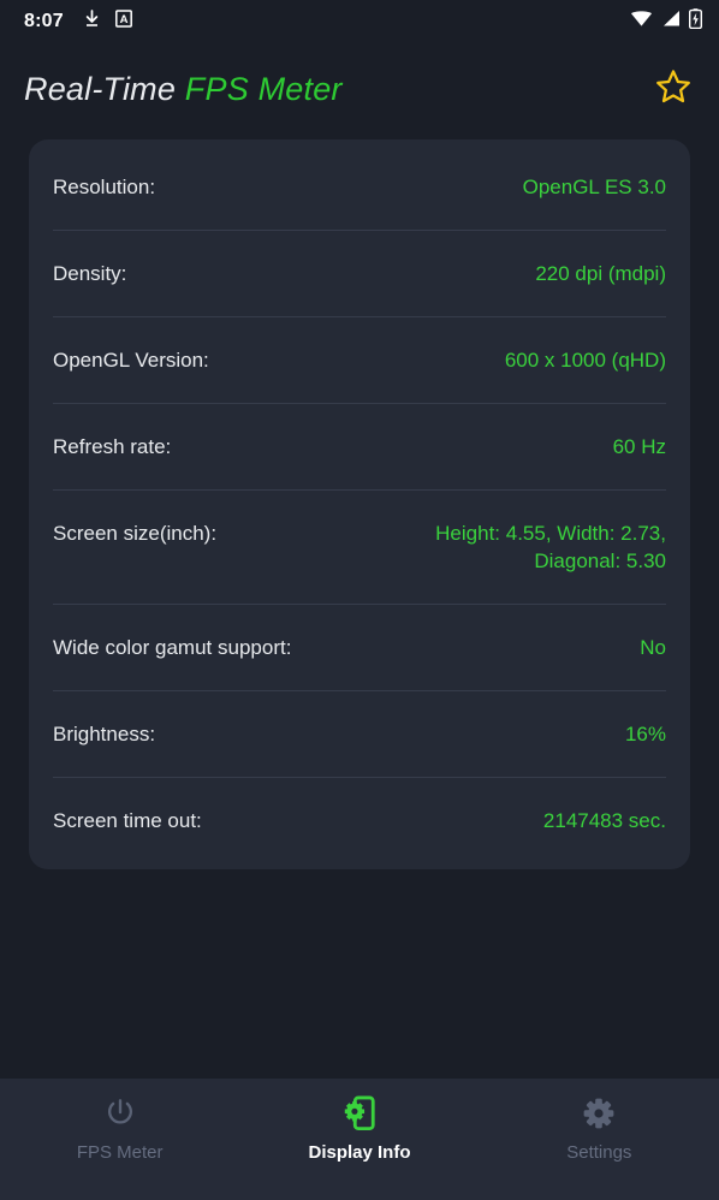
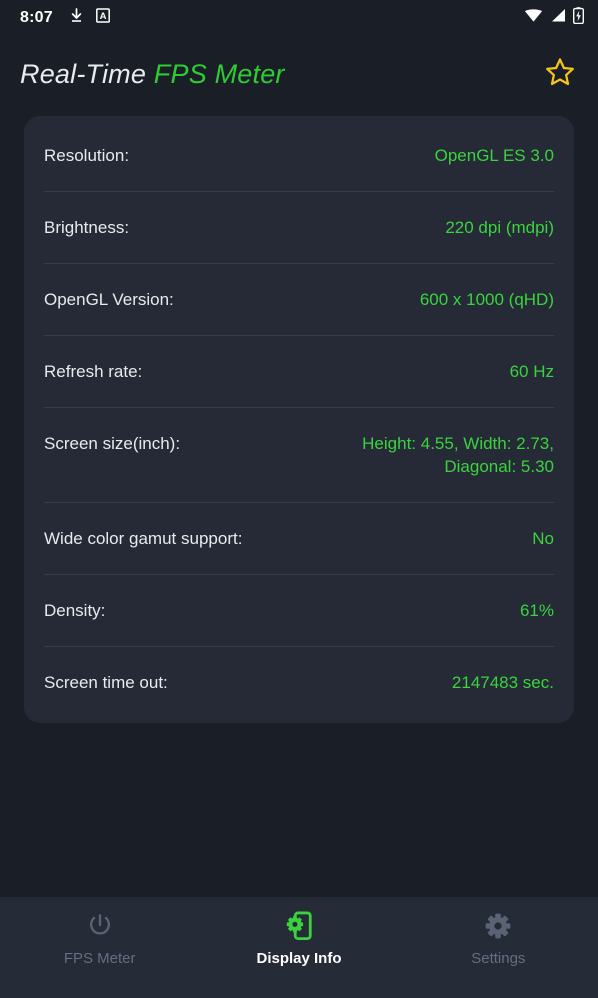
  8:07
  A
  Real-Time FPS Meter
  Resolution:
  OpenGL ES 3.0
- Density:
+ Brightness:
  220 dpi (mdpi)
  OpenGL Version:
  600 x 1000 (qHD)
  Refresh rate:
  60 Hz
  Screen size(inch):
  Height: 4.55, Width: 2.73,
  Diagonal: 5.30
  Wide color gamut support:
  No
- Brightness:
+ Density:
- 16%
+ 61%
  Screen time out:
  2147483 sec.
  FPS Meter
  Display Info
  Settings
